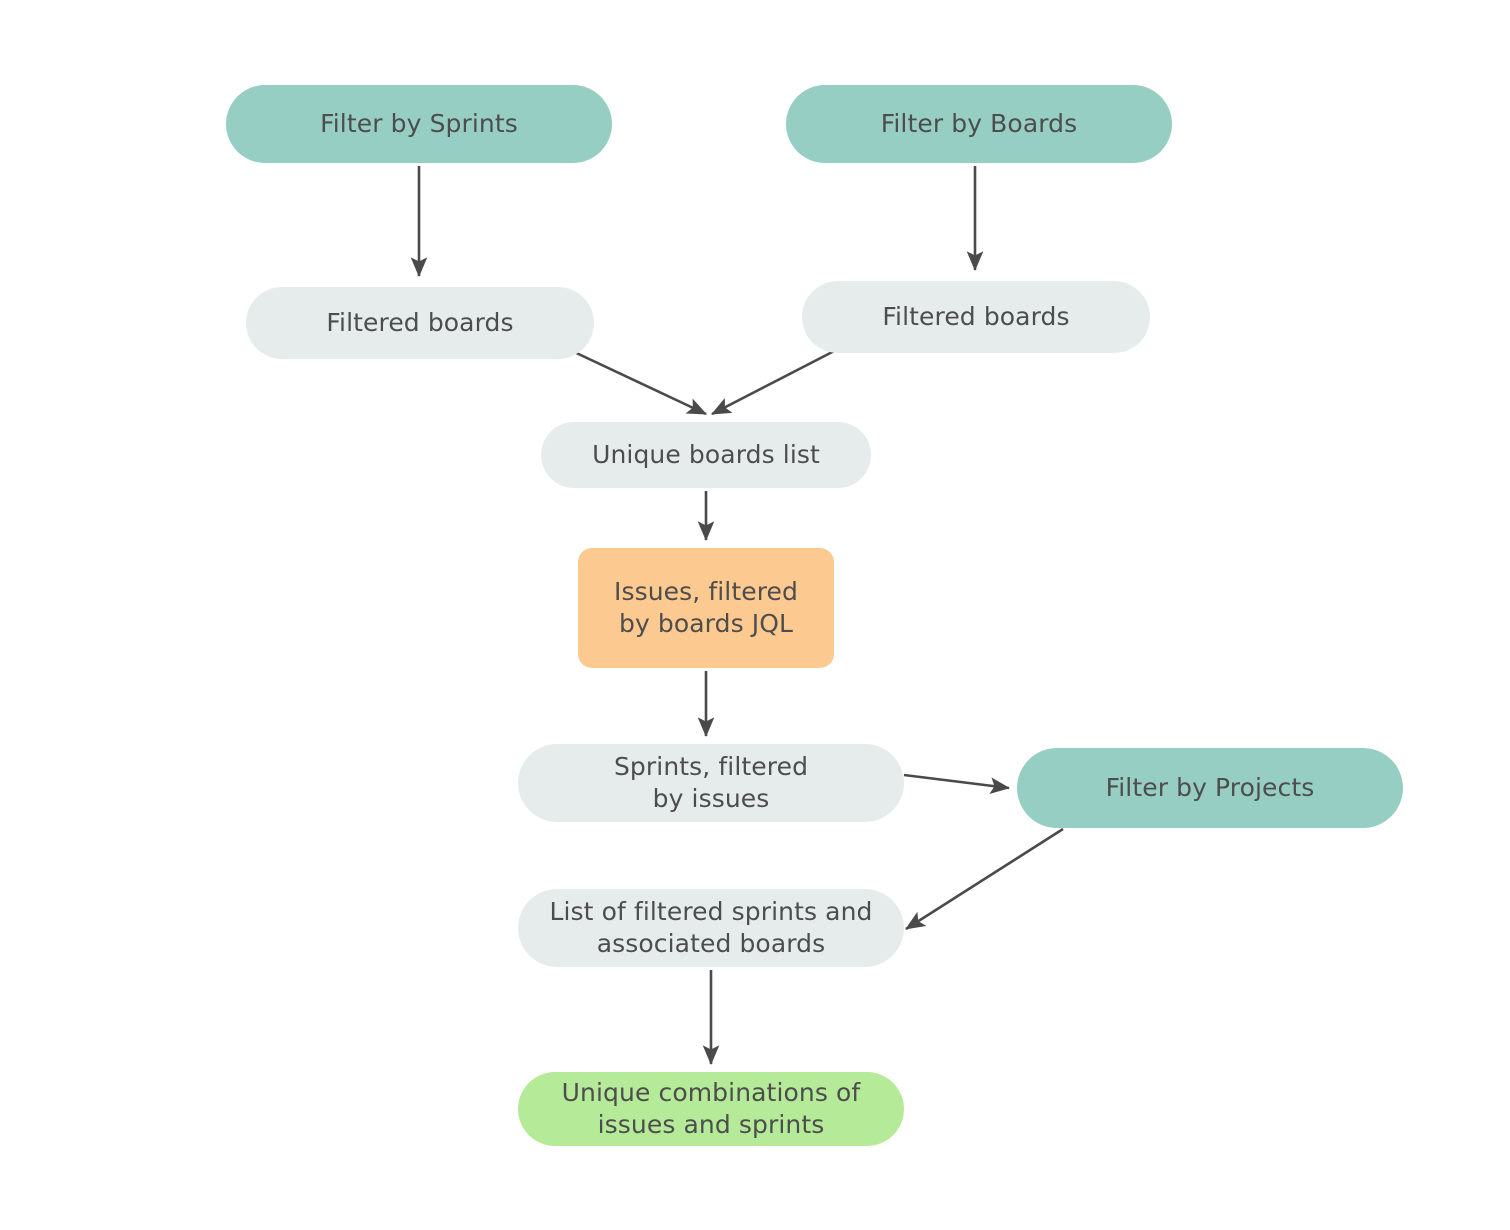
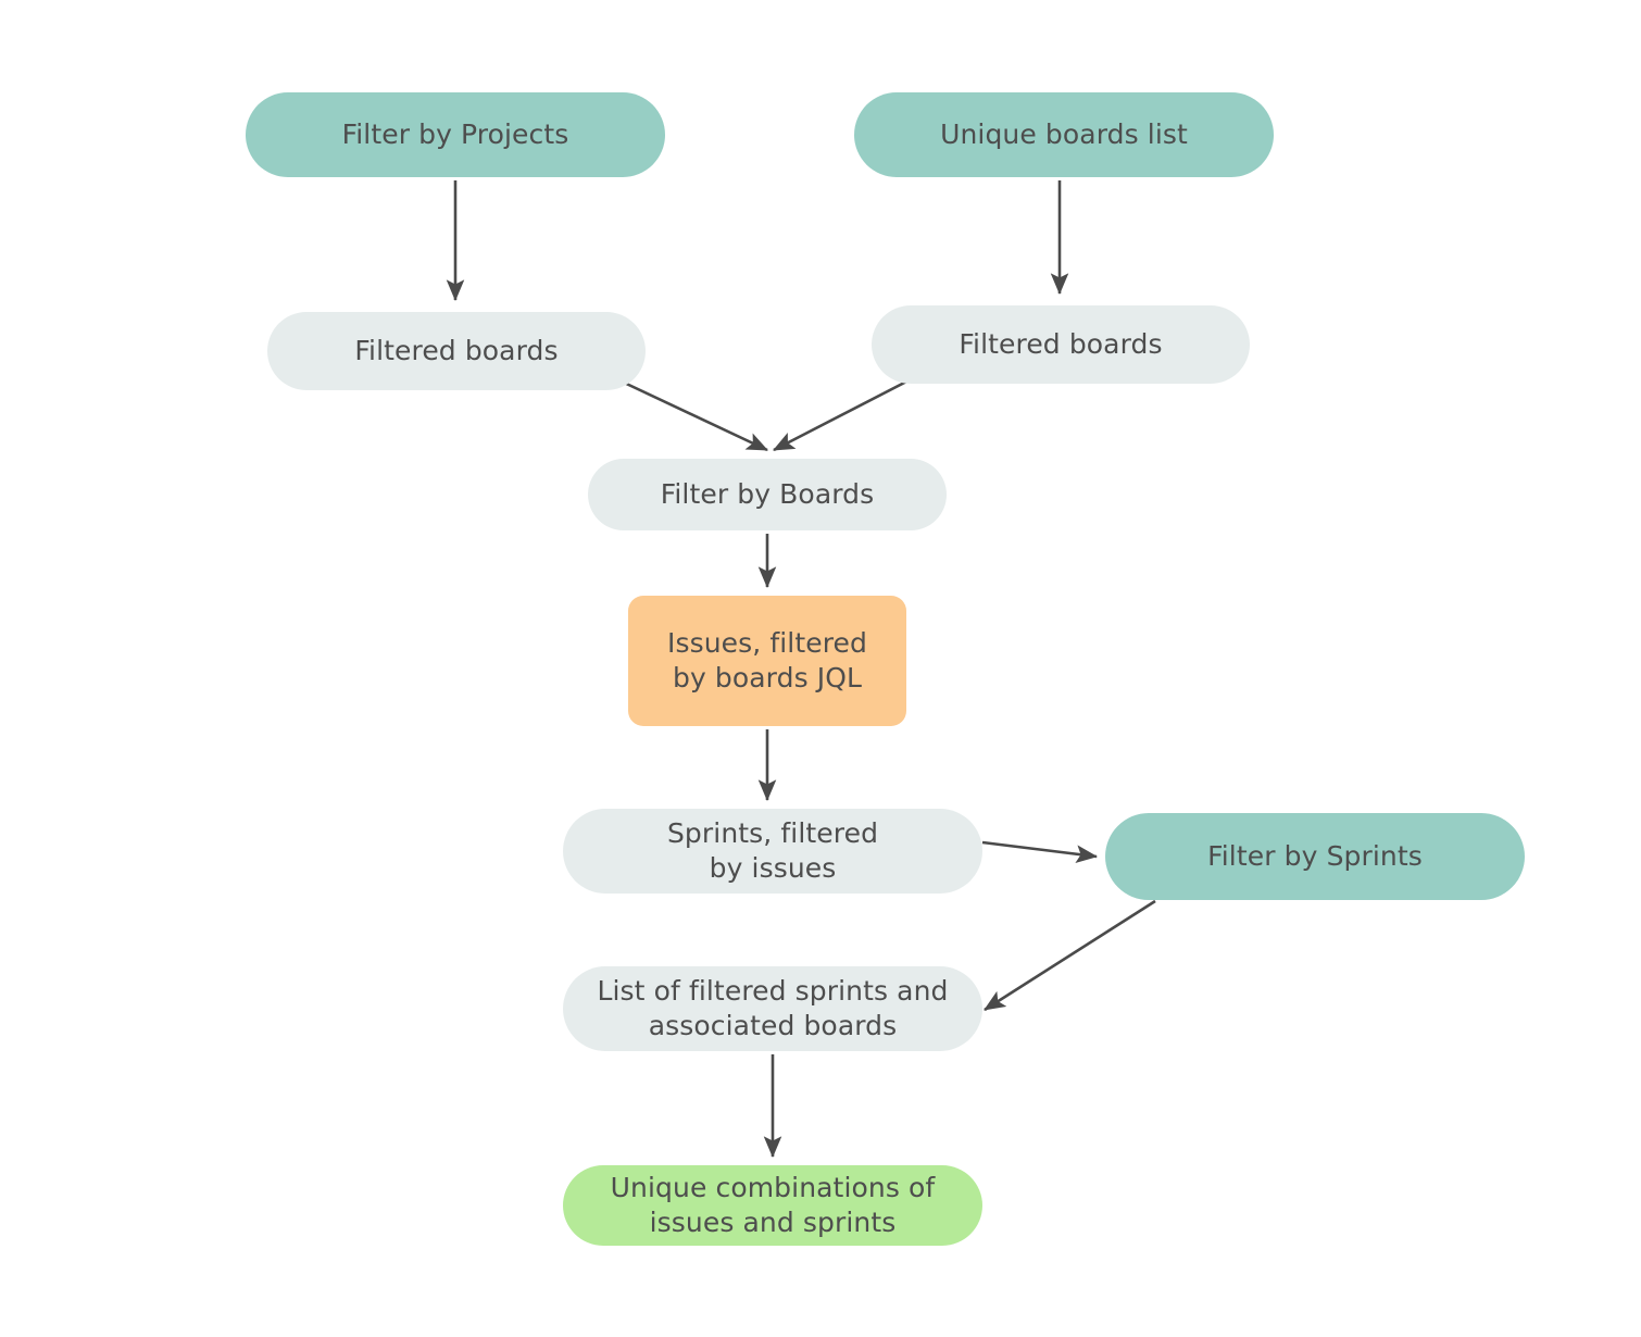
- Filter by Sprints
+ Filter by Projects
- Filter by Boards
+ Unique boards list
  Filtered boards
  Filtered boards
- Unique boards list
+ Filter by Boards
  Issues, filtered
  by boards JQL
  Sprints, filtered
  by issues
- Filter by Projects
+ Filter by Sprints
  List of filtered sprints and
  associated boards
  Unique combinations of
  issues and sprints
